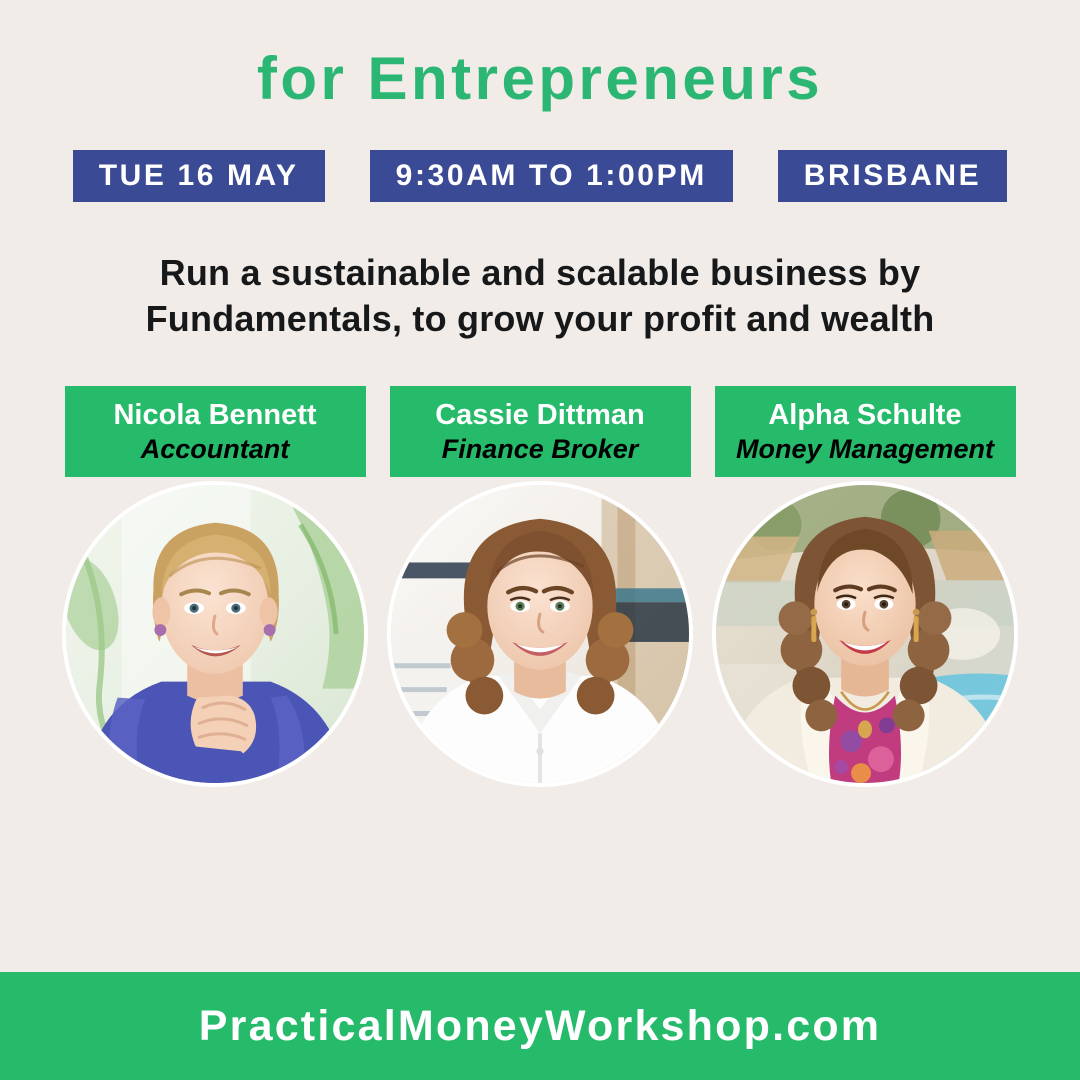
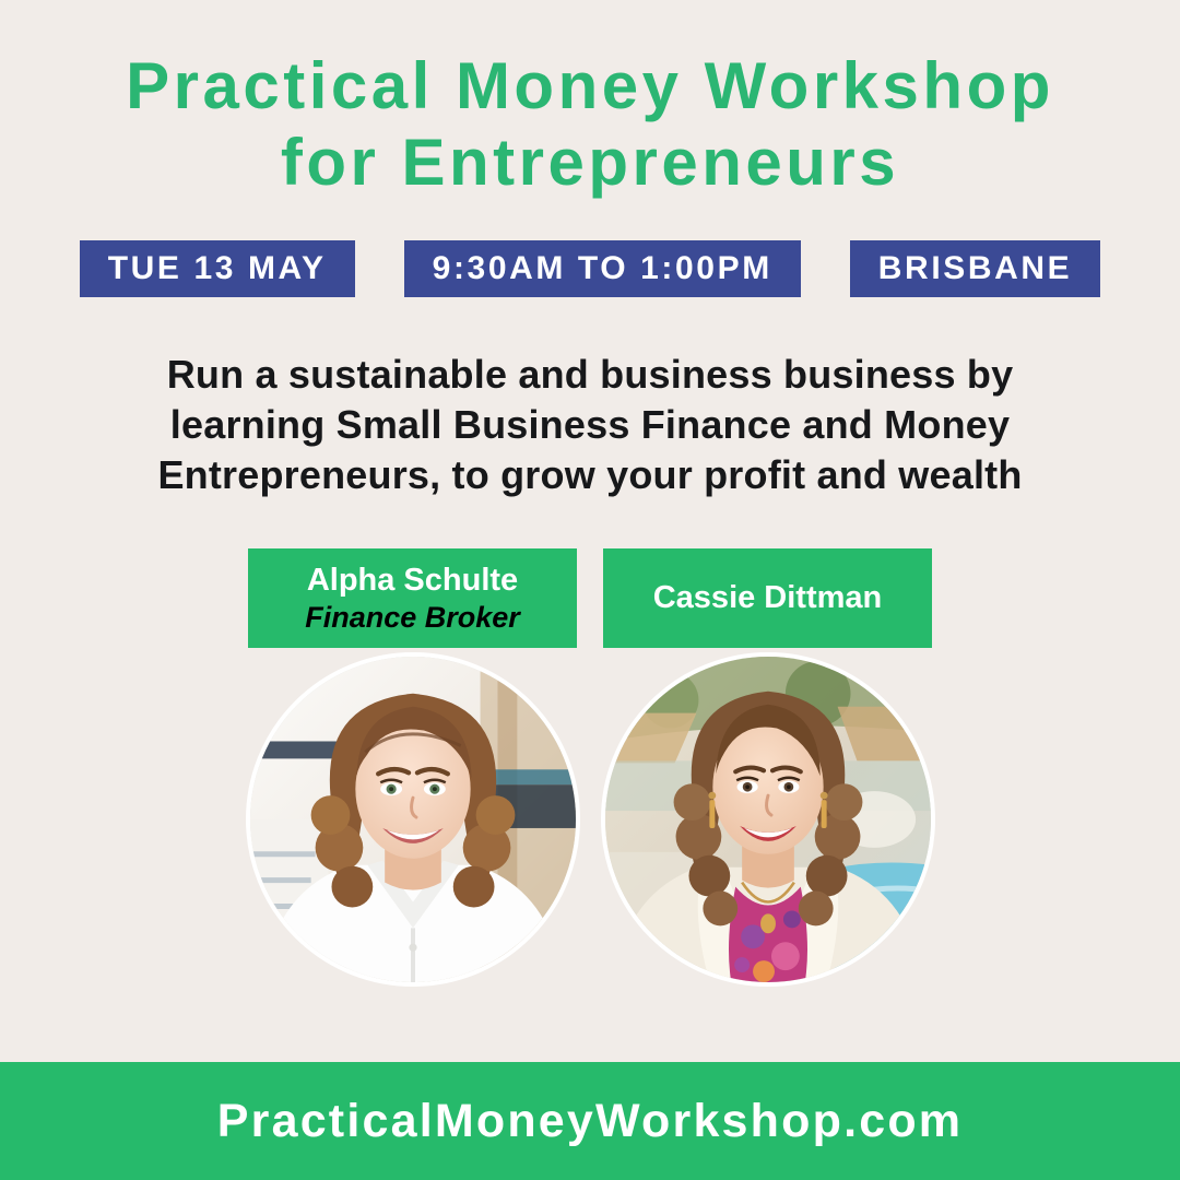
+ Practical Money Workshop
  for Entrepreneurs
- TUE 16 MAY
+ TUE 13 MAY
  9:30AM TO 1:00PM
  BRISBANE
- Run a sustainable and scalable business by
+ Run a sustainable and business business by
+ learning Small Business Finance and Money
- Fundamentals, to grow your profit and wealth
+ Entrepreneurs, to grow your profit and wealth
- Nicola Bennett
- Accountant
- Cassie Dittman
+ Alpha Schulte
  Finance Broker
- Alpha Schulte
+ Cassie Dittman
- Money Management
  PracticalMoneyWorkshop.com
